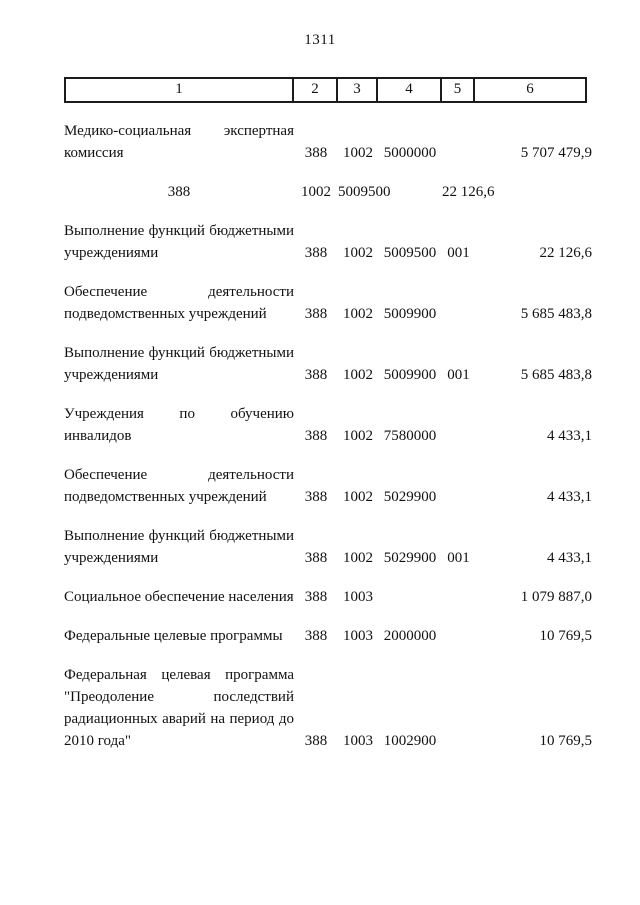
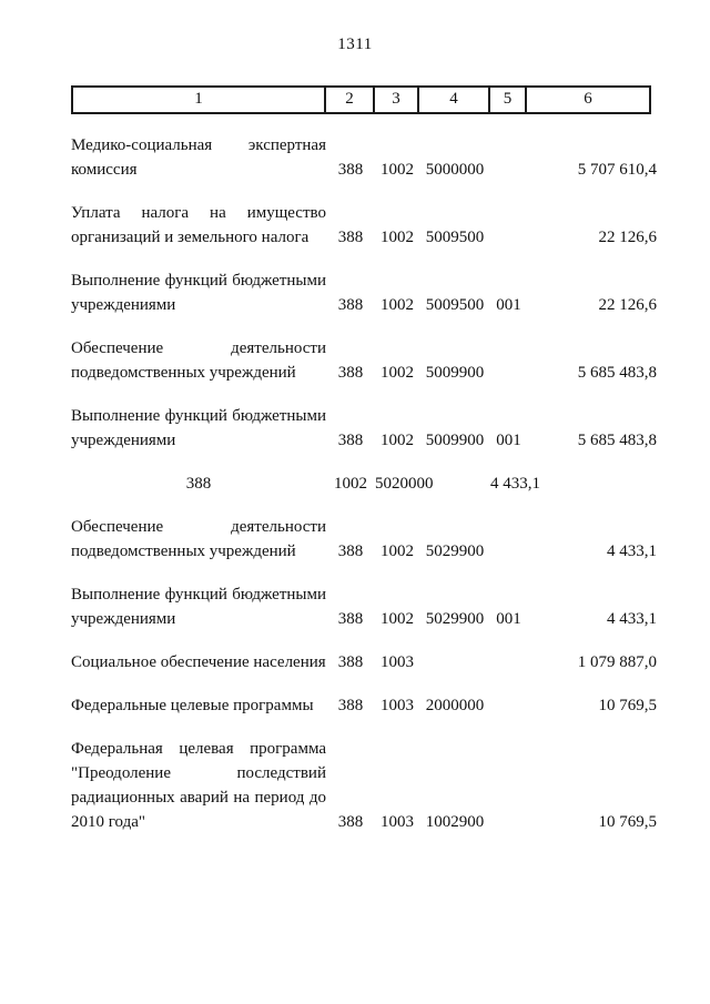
  1311
  1
  2
  3
  4
  5
  6
  Медико-социальная экспертная комиссия
  388
  1002
  5000000
- 5 707 479,9
+ 5 707 610,4
+ Уплата налога на имущество организаций и земельного налога
  388
  1002
  5009500
  22 126,6
  Выполнение функций бюджетными учреждениями
  388
  1002
  5009500
  001
  22 126,6
  Обеспечение деятельности подведомственных учреждений
  388
  1002
  5009900
  5 685 483,8
  Выполнение функций бюджетными учреждениями
  388
  1002
  5009900
  001
  5 685 483,8
- Учреждения по обучению инвалидов
  388
  1002
- 7580000
+ 5020000
  4 433,1
  Обеспечение деятельности подведомственных учреждений
  388
  1002
  5029900
  4 433,1
  Выполнение функций бюджетными учреждениями
  388
  1002
  5029900
  001
  4 433,1
  Социальное обеспечение населения
  388
  1003
  1 079 887,0
  Федеральные целевые программы
  388
  1003
  2000000
  10 769,5
  Федеральная целевая программа "Преодоление последствий радиационных аварий на период до 2010 года"
  388
  1003
  1002900
  10 769,5
